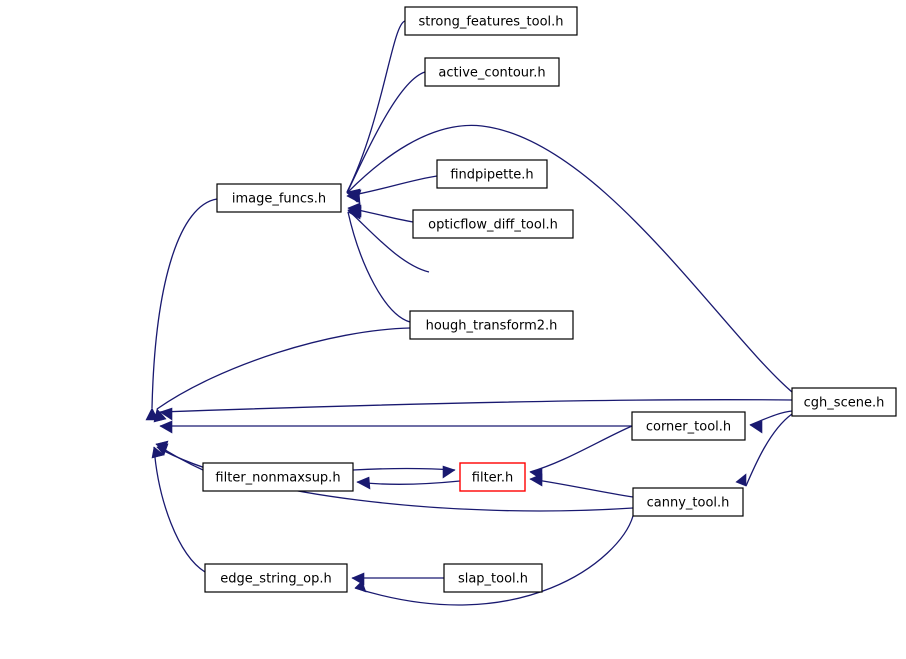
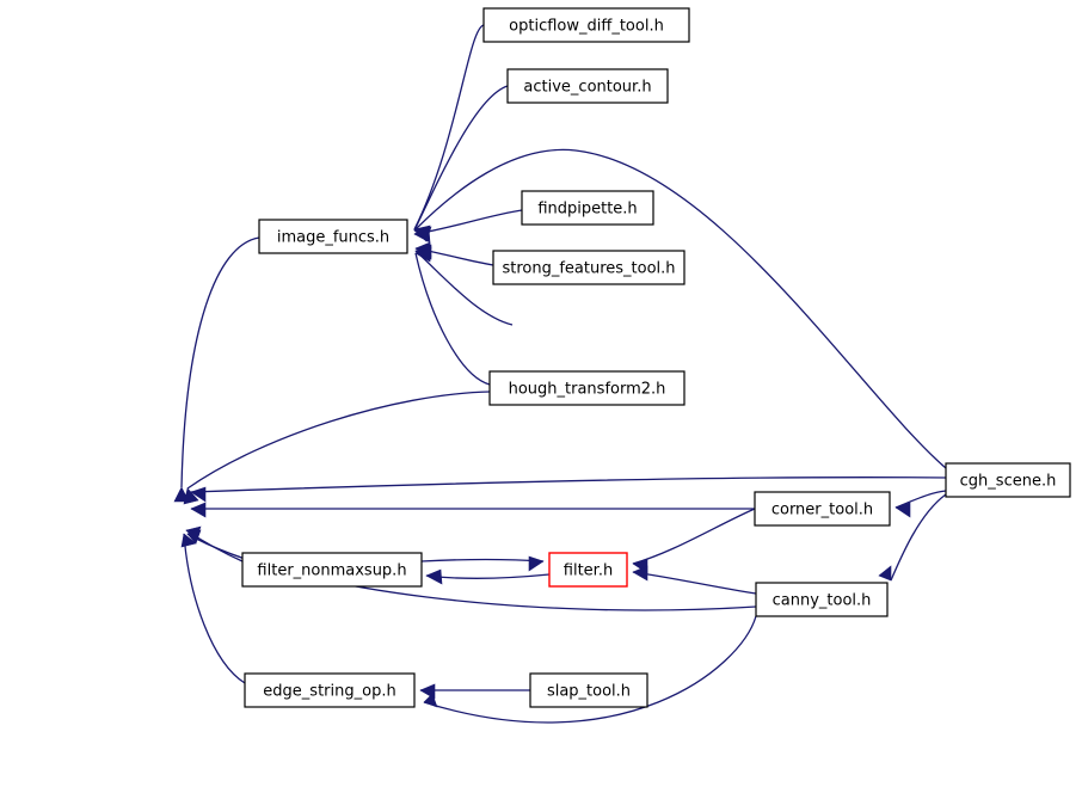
  image_funcs.h
- strong_features_tool.h
+ opticflow_diff_tool.h
  active_contour.h
  findpipette.h
- opticflow_diff_tool.h
+ strong_features_tool.h
  hough_transform2.h
  cgh_scene.h
  corner_tool.h
  filter_nonmaxsup.h
  filter.h
  canny_tool.h
  edge_string_op.h
  slap_tool.h
